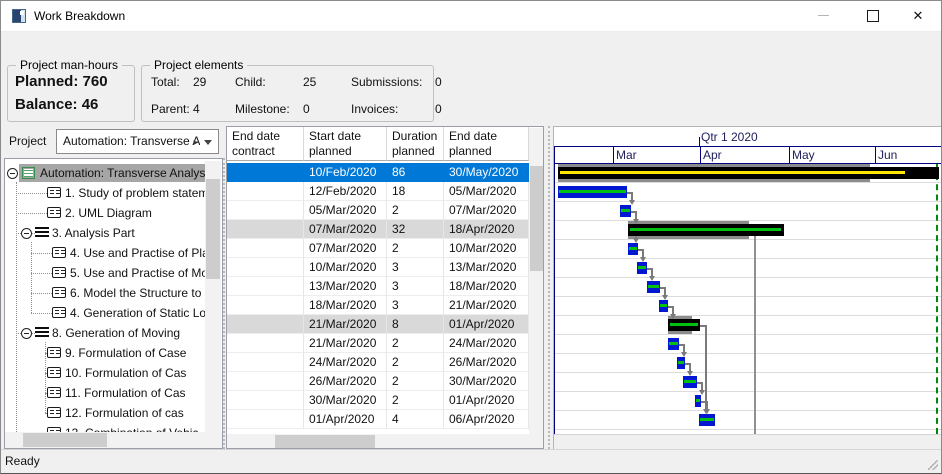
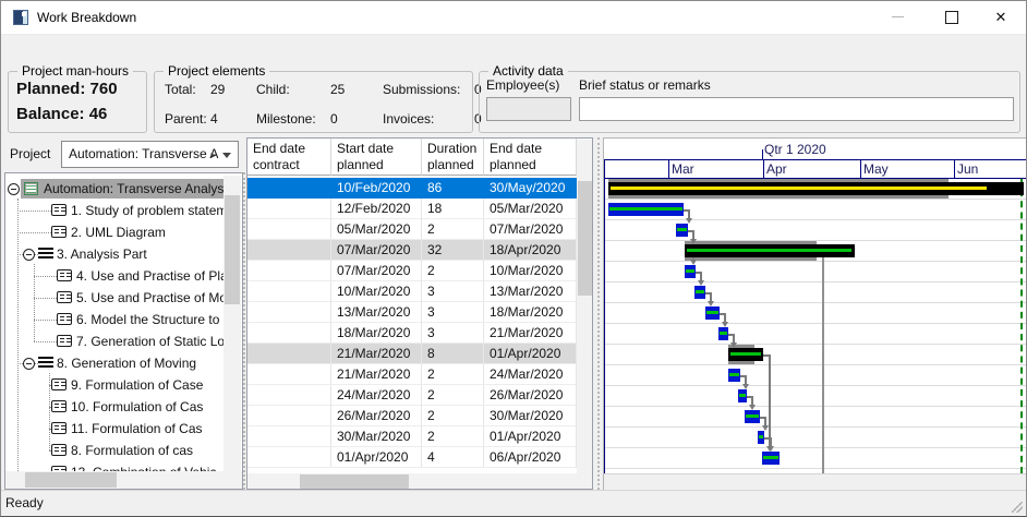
  Work Breakdown
  ✕
  Project man-hours
  Planned: 760
  Balance: 46
  Project elements
  Total:
  29
  Child:
  25
  Submissions:
  0
  Parent:
  4
  Milestone:
  0
  Invoices:
  0
+ Activity data
+ Employee(s)
+ Brief status or remarks
  Project
  Automation: Transverse A
  ▸
  Automation: Transverse Analys
  1. Study of problem statem
  2. UML Diagram
  3. Analysis Part
  4. Use and Practise of Pl
  5. Use and Practise of M
  6. Model the Structure to
- 4. Generation of Static Lo
+ 7. Generation of Static Lo
  8. Generation of Moving
  9. Formulation of Case
  10. Formulation of Cas
  11. Formulation of Cas
- 12. Formulation of cas
+ 8. Formulation of cas
  End date
  contract
  Start date
  planned
  Duration
  planned
  End date
  planned
  10/Feb/2020
  86
  30/May/2020
  12/Feb/2020
  18
  05/Mar/2020
  05/Mar/2020
  2
  07/Mar/2020
  07/Mar/2020
  32
  18/Apr/2020
  07/Mar/2020
  2
  10/Mar/2020
  10/Mar/2020
  3
  13/Mar/2020
  13/Mar/2020
  3
  18/Mar/2020
  18/Mar/2020
  3
  21/Mar/2020
  21/Mar/2020
  8
  01/Apr/2020
  21/Mar/2020
  2
  24/Mar/2020
  24/Mar/2020
  2
  26/Mar/2020
  26/Mar/2020
  2
  30/Mar/2020
  30/Mar/2020
  2
  01/Apr/2020
  01/Apr/2020
  4
  06/Apr/2020
  Qtr 1 2020
  Mar
  Apr
  May
  Jun
  Ready
